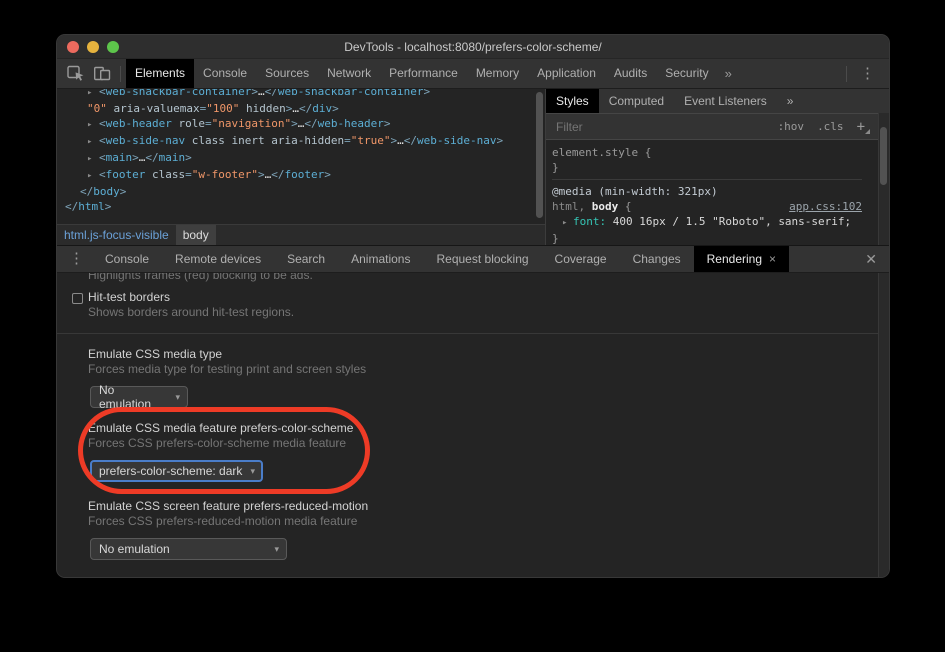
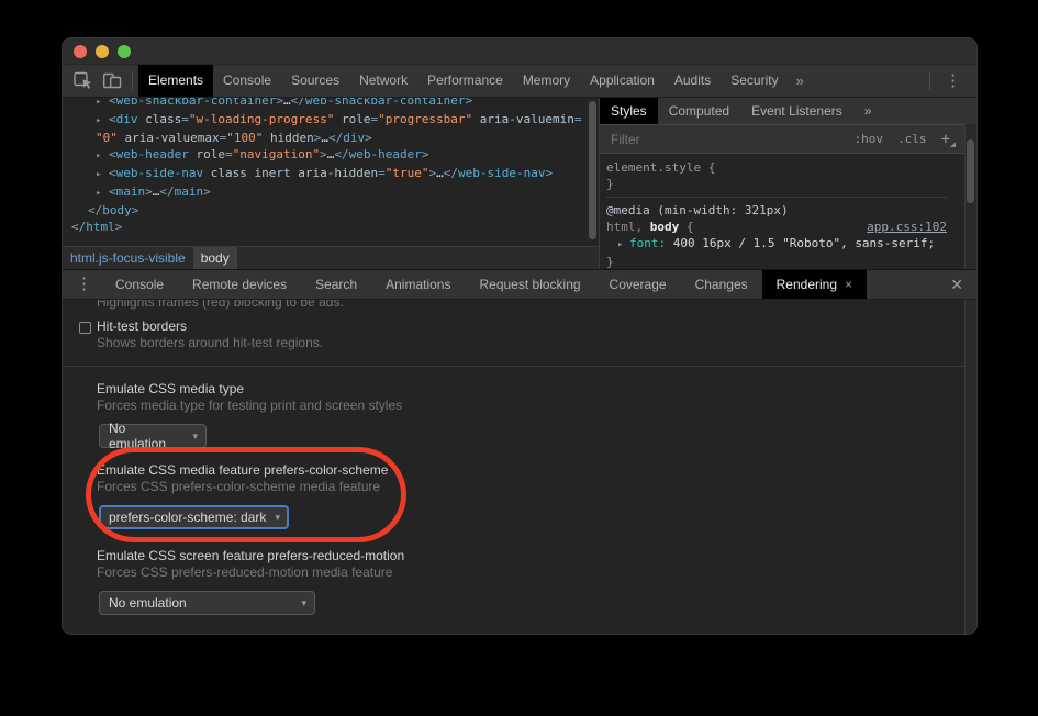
- DevTools - localhost:8080/prefers-color-scheme/
  Elements
  Console
  Sources
  Network
  Performance
  Memory
  Application
  Audits
  Security
  »
  ⋮
  ▸ <web-snackbar-container>…</web-snackbar-container>
+ ▸ <div class="w-loading-progress" role="progressbar" aria-valuemin=
  "0" aria-valuemax="100" hidden>…</div>
  ▸ <web-header role="navigation">…</web-header>
  ▸ <web-side-nav class inert aria-hidden="true">…</web-side-nav>
  ▸ <main>…</main>
- ▸ <footer class="w-footer">…</footer>
  </body>
  </html>
  html.js-focus-visible
  body
  Styles
  Computed
  Event Listeners
  »
  Filter
  :hov
  .cls
  +
  element.style {
  }
  @media (min-width: 321px)
  app.css:102
  html, body {
  ▸ font: 400 16px / 1.5 "Roboto", sans-serif;
  }
  ⋮
  Console
  Remote devices
  Search
  Animations
  Request blocking
  Coverage
  Changes
  Rendering
  ×
  ✕
  Highlights frames (red) blocking to be ads.
  Hit-test borders
  Shows borders around hit-test regions.
  Emulate CSS media type
  Forces media type for testing print and screen styles
  No emulation
  ▾
  Emulate CSS media feature prefers-color-scheme
  Forces CSS prefers-color-scheme media feature
  prefers-color-scheme: dark
  ▾
  Emulate CSS screen feature prefers-reduced-motion
  Forces CSS prefers-reduced-motion media feature
  No emulation
  ▾
